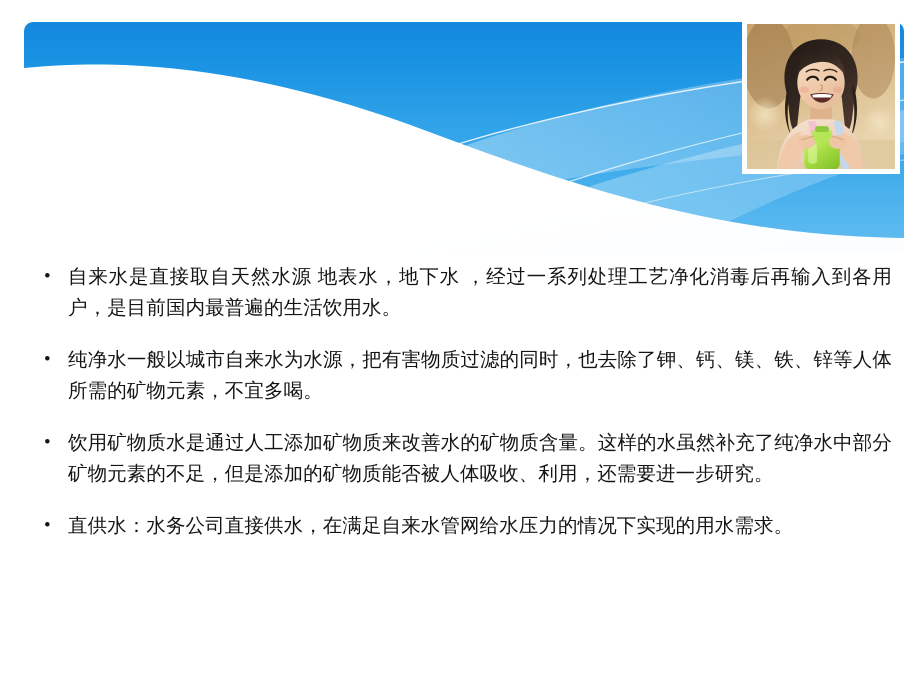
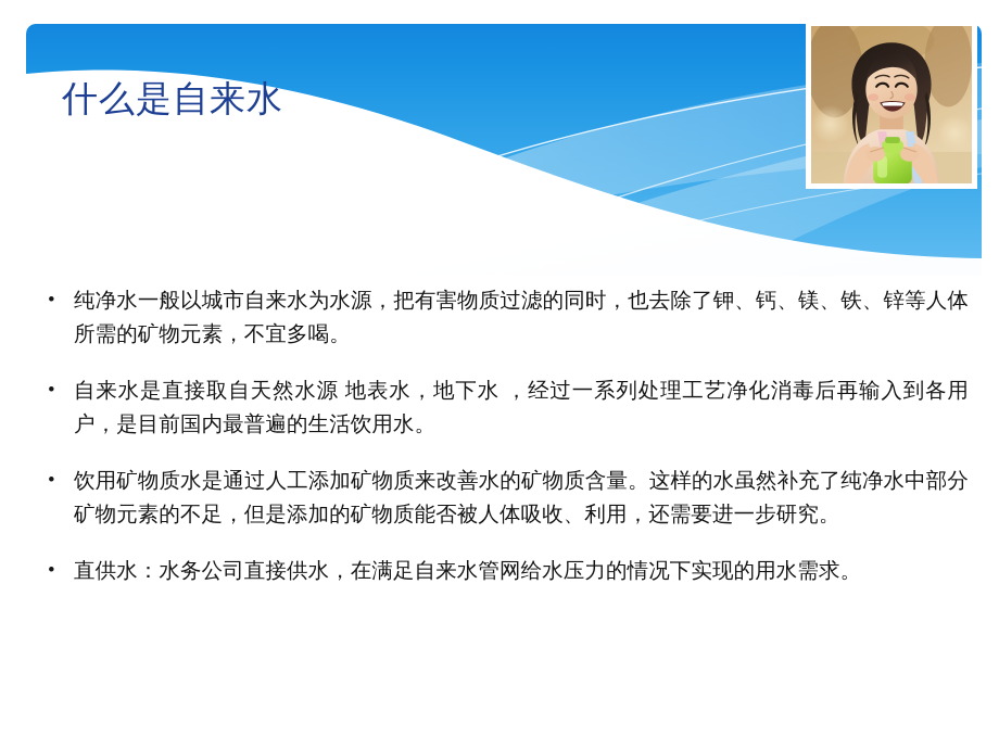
+ 什么是自来水
  •
- 自来水是直接取自天然水源 地表水，地下水 ，经过一系列处理工艺净化消毒后再输入到各用户，是目前国内最普遍的生活饮用水。
+ 纯净水一般以城市自来水为水源，把有害物质过滤的同时，也去除了钾、钙、镁、铁、锌等人体所需的矿物元素，不宜多喝。
  •
- 纯净水一般以城市自来水为水源，把有害物质过滤的同时，也去除了钾、钙、镁、铁、锌等人体所需的矿物元素，不宜多喝。
+ 自来水是直接取自天然水源 地表水，地下水 ，经过一系列处理工艺净化消毒后再输入到各用户，是目前国内最普遍的生活饮用水。
  •
  饮用矿物质水是通过人工添加矿物质来改善水的矿物质含量。这样的水虽然补充了纯净水中部分矿物元素的不足，但是添加的矿物质能否被人体吸收、利用，还需要进一步研究。
  •
  直供水：水务公司直接供水，在满足自来水管网给水压力的情况下实现的用水需求。
